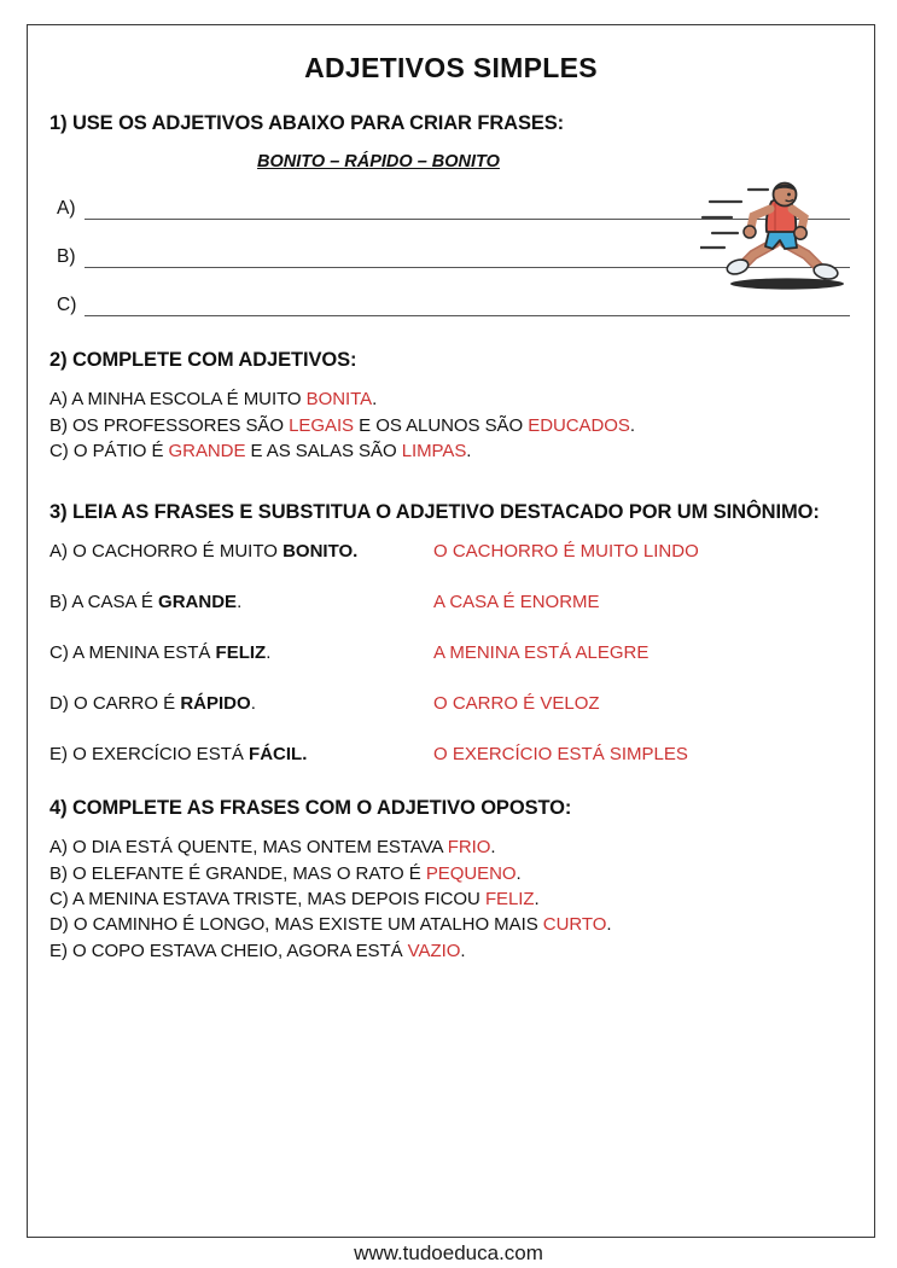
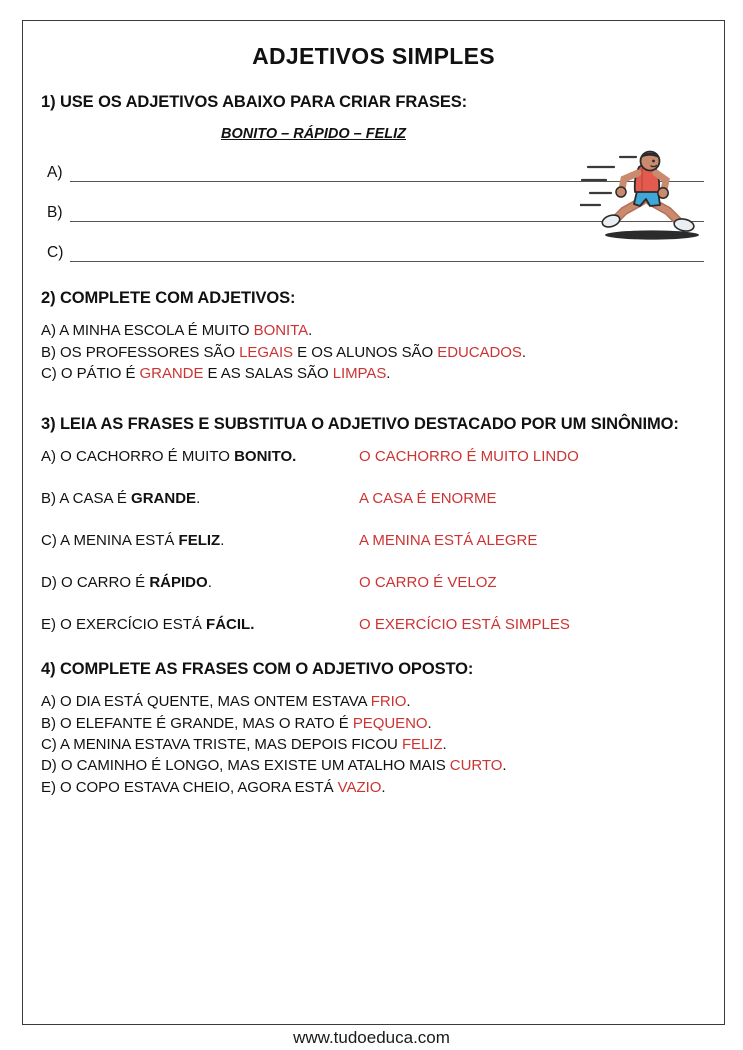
  ADJETIVOS SIMPLES
  1) USE OS ADJETIVOS ABAIXO PARA CRIAR FRASES:
- BONITO – RÁPIDO – BONITO
+ BONITO – RÁPIDO – FELIZ
  A)
  B)
  C)
  2) COMPLETE COM ADJETIVOS:
  A) A MINHA ESCOLA É MUITO BONITA.
  B) OS PROFESSORES SÃO LEGAIS E OS ALUNOS SÃO EDUCADOS.
  C) O PÁTIO É GRANDE E AS SALAS SÃO LIMPAS.
  3) LEIA AS FRASES E SUBSTITUA O ADJETIVO DESTACADO POR UM SINÔNIMO:
  A) O CACHORRO É MUITO BONITO.
  O CACHORRO É MUITO LINDO
  B) A CASA É GRANDE.
  A CASA É ENORME
  C) A MENINA ESTÁ FELIZ.
  A MENINA ESTÁ ALEGRE
  D) O CARRO É RÁPIDO.
  O CARRO É VELOZ
  E) O EXERCÍCIO ESTÁ FÁCIL.
  O EXERCÍCIO ESTÁ SIMPLES
  4) COMPLETE AS FRASES COM O ADJETIVO OPOSTO:
  A) O DIA ESTÁ QUENTE, MAS ONTEM ESTAVA FRIO.
  B) O ELEFANTE É GRANDE, MAS O RATO É PEQUENO.
  C) A MENINA ESTAVA TRISTE, MAS DEPOIS FICOU FELIZ.
  D) O CAMINHO É LONGO, MAS EXISTE UM ATALHO MAIS CURTO.
  E) O COPO ESTAVA CHEIO, AGORA ESTÁ VAZIO.
  www.tudoeduca.com
